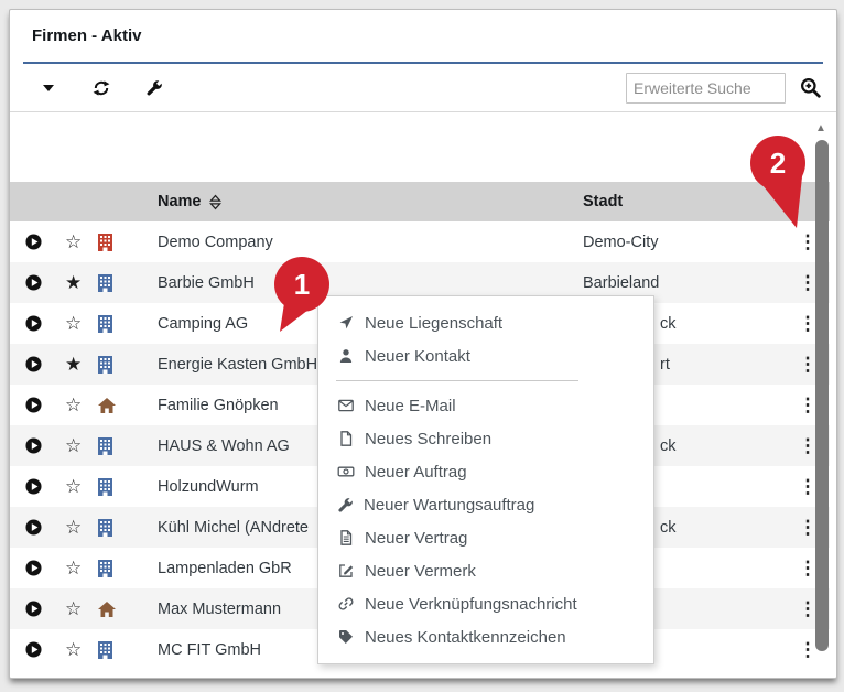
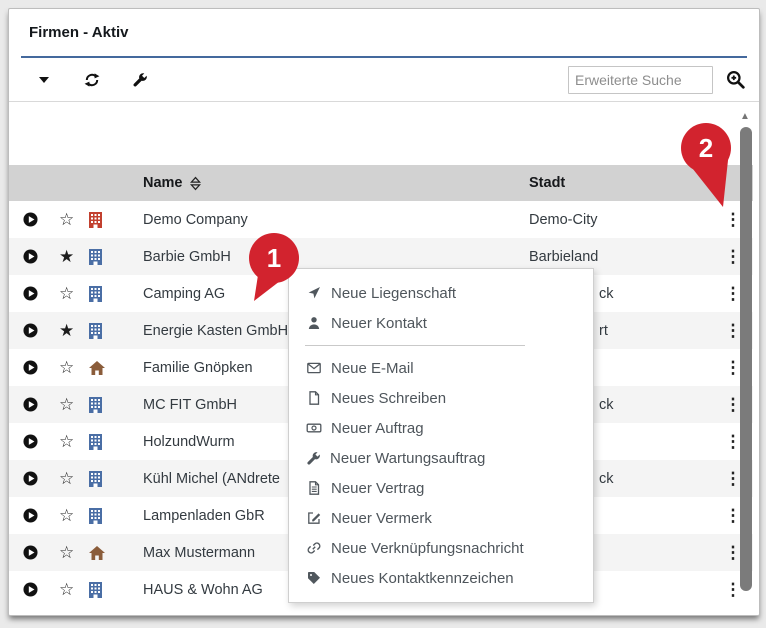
  Firmen - Aktiv
  Erweiterte Suche
  Name
  Stadt
  Demo Company
  Demo-City
  ⋮
  Barbie GmbH
  Barbieland
  ⋮
  Camping AG
  ck
  ⋮
  Energie Kasten GmbH
  rt
  ⋮
  Familie Gnöpken
  ⋮
- HAUS & Wohn AG
+ MC FIT GmbH
  ck
  ⋮
  HolzundWurm
  ⋮
  Kühl Michel (ANdrete
  ck
  ⋮
  Lampenladen GbR
  ⋮
  Max Mustermann
  ⋮
- MC FIT GmbH
+ HAUS & Wohn AG
  ⋮
  ▲
  Neue Liegenschaft
  Neuer Kontakt
  Neue E-Mail
  Neues Schreiben
  Neuer Auftrag
  Neuer Wartungsauftrag
  Neuer Vertrag
  Neuer Vermerk
  Neue Verknüpfungsnachricht
  Neues Kontaktkennzeichen
  1
  2
